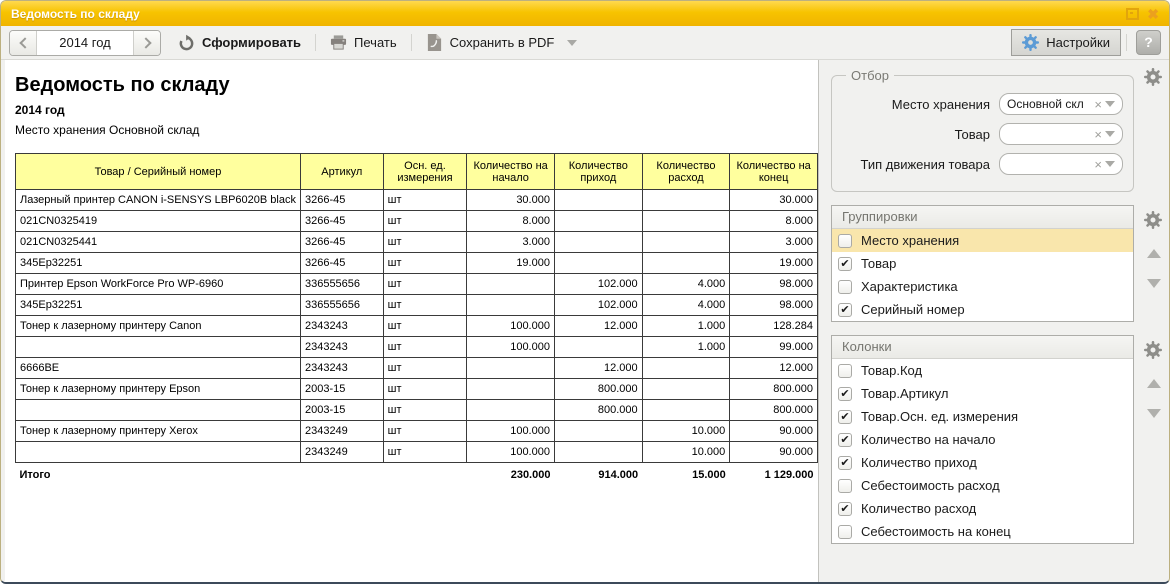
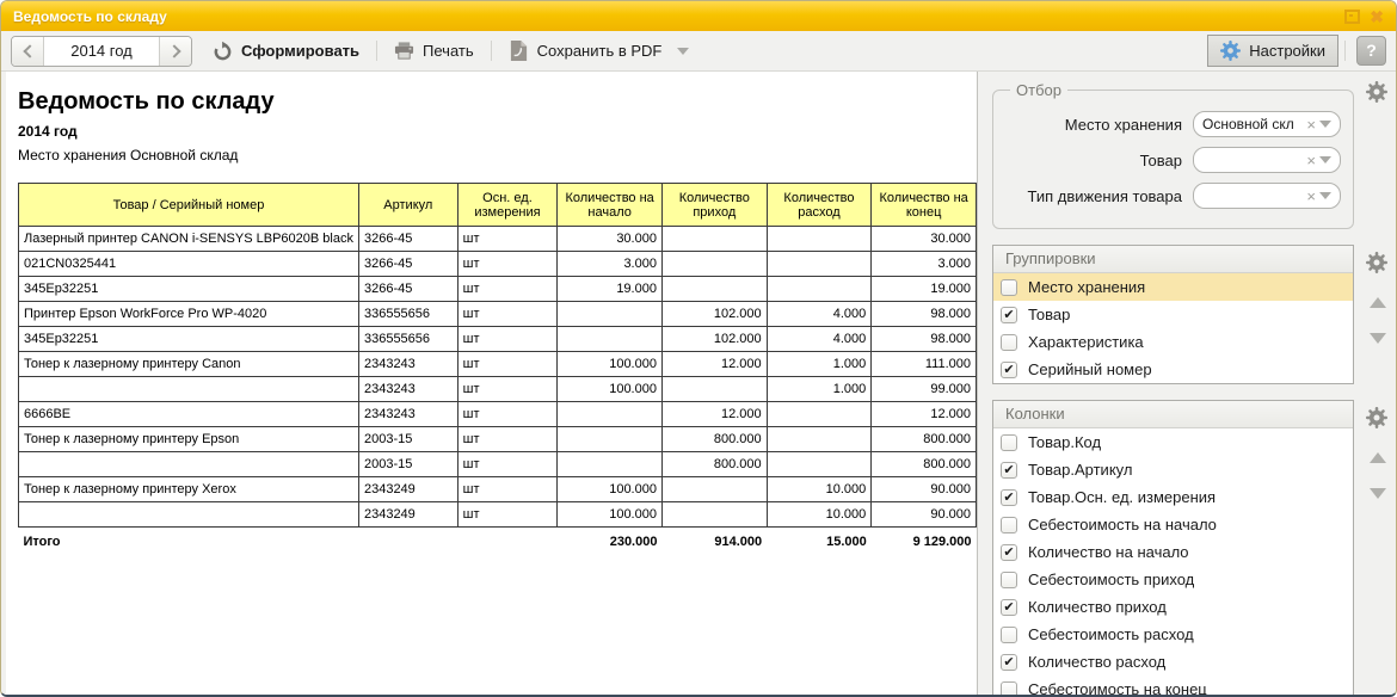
  Ведомость по складу
  ✖
  2014 год
  Сформировать
  Печать
  Сохранить в PDF
  Настройки
  ?
  Ведомость по складу
  2014 год
  Место хранения Основной склад
  Товар / Серийный номер	Артикул	Осн. ед. измерения	Количество на начало	Количество приход	Количество расход	Количество на конец
  Лазерный принтер CANON i-SENSYS LBP6020B black	3266-45	шт	30.000			30.000
- 021CN0325419	3266-45	шт	8.000			8.000
  021CN0325441	3266-45	шт	3.000			3.000
  345Ep32251	3266-45	шт	19.000			19.000
- Принтер Epson WorkForce Pro WP-6960	336555656	шт		102.000	4.000	98.000
+ Принтер Epson WorkForce Pro WP-4020	336555656	шт		102.000	4.000	98.000
  345Ep32251	336555656	шт		102.000	4.000	98.000
- Тонер к лазерному принтеру Canon	2343243	шт	100.000	12.000	1.000	128.284
+ Тонер к лазерному принтеру Canon	2343243	шт	100.000	12.000	1.000	111.000
  	2343243	шт	100.000		1.000	99.000
  6666BE	2343243	шт		12.000		12.000
  Тонер к лазерному принтеру Epson	2003-15	шт		800.000		800.000
  	2003-15	шт		800.000		800.000
  Тонер к лазерному принтеру Xerox	2343249	шт	100.000		10.000	90.000
  	2343249	шт	100.000		10.000	90.000
- Итого	230.000	914.000	15.000	1 129.000
+ Итого	230.000	914.000	15.000	9 129.000
  Отбор
  Место хранения
  Основной скл
  ×
  Товар
  ×
  Тип движения товара
  ×
  Группировки
  Место хранения
  ✔
  Товар
  Характеристика
  ✔
  Серийный номер
  Колонки
  Товар.Код
  ✔
  Товар.Артикул
  ✔
  Товар.Осн. ед. измерения
+ Себестоимость на начало
  ✔
  Количество на начало
+ Себестоимость приход
  ✔
  Количество приход
  Себестоимость расход
  ✔
  Количество расход
  Себестоимость на конец
